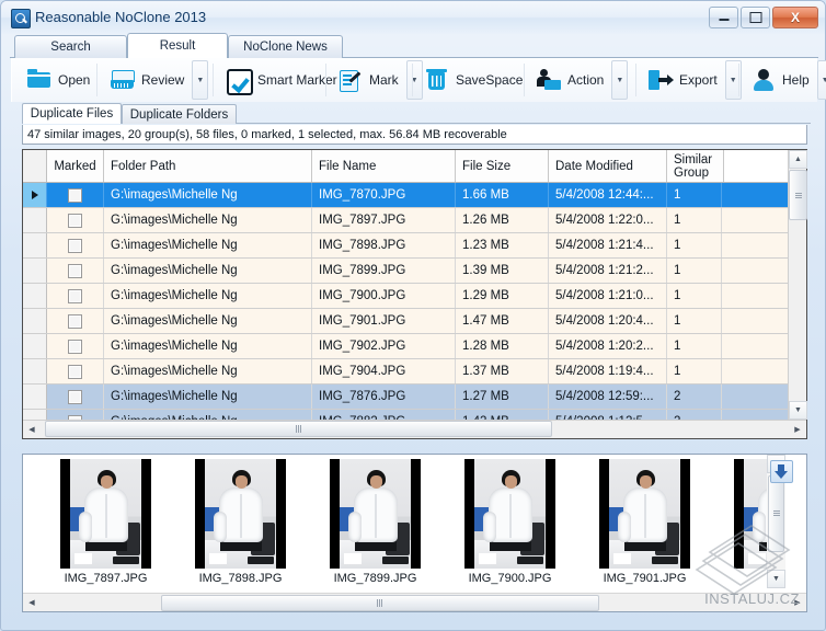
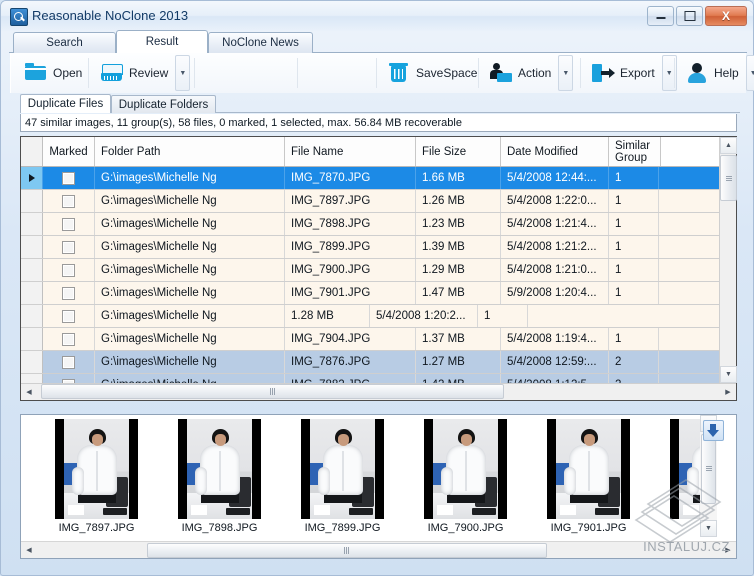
  Reasonable NoClone 2013
  X
  Search
  Result
  NoClone News
  Open
  Review
- Smart Marker
- Mark
  SaveSpace
  Action
  Export
  Help
  Duplicate Files
  Duplicate Folders
- 47 similar images, 20 group(s), 58 files, 0 marked, 1 selected, max. 56.84 MB recoverable
+ 47 similar images, 11 group(s), 58 files, 0 marked, 1 selected, max. 56.84 MB recoverable
  Marked
  Folder Path
  File Name
  File Size
  Date Modified
  Similar
  Group
  G:\images\Michelle Ng
  IMG_7870.JPG
  1.66 MB
  5/4/2008 12:44:...
  1
  G:\images\Michelle Ng
  IMG_7897.JPG
  1.26 MB
  5/4/2008 1:22:0...
  1
  G:\images\Michelle Ng
  IMG_7898.JPG
  1.23 MB
  5/4/2008 1:21:4...
  1
  G:\images\Michelle Ng
  IMG_7899.JPG
  1.39 MB
  5/4/2008 1:21:2...
  1
  G:\images\Michelle Ng
  IMG_7900.JPG
  1.29 MB
  5/4/2008 1:21:0...
  1
  G:\images\Michelle Ng
  IMG_7901.JPG
  1.47 MB
- 5/4/2008 1:20:4...
+ 5/9/2008 1:20:4...
  1
  G:\images\Michelle Ng
- IMG_7902.JPG
  1.28 MB
  5/4/2008 1:20:2...
  1
  G:\images\Michelle Ng
  IMG_7904.JPG
  1.37 MB
  5/4/2008 1:19:4...
  1
  G:\images\Michelle Ng
  IMG_7876.JPG
  1.27 MB
  5/4/2008 12:59:...
  2
  IMG_7897.JPG
  IMG_7898.JPG
  IMG_7899.JPG
  IMG_7900.JPG
  IMG_7901.JPG
  INSTALUJ.CZ
